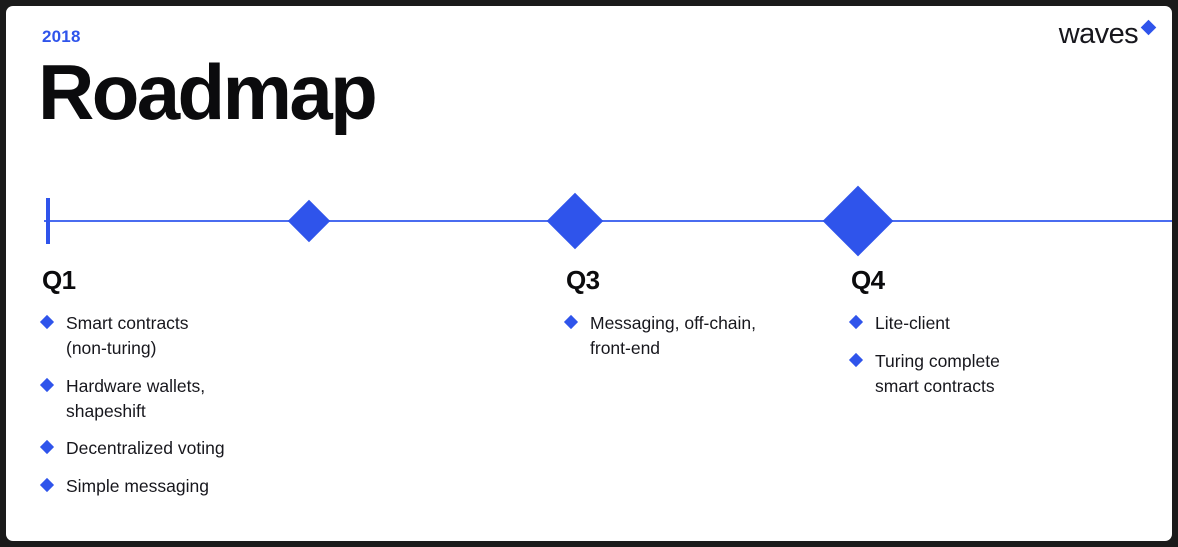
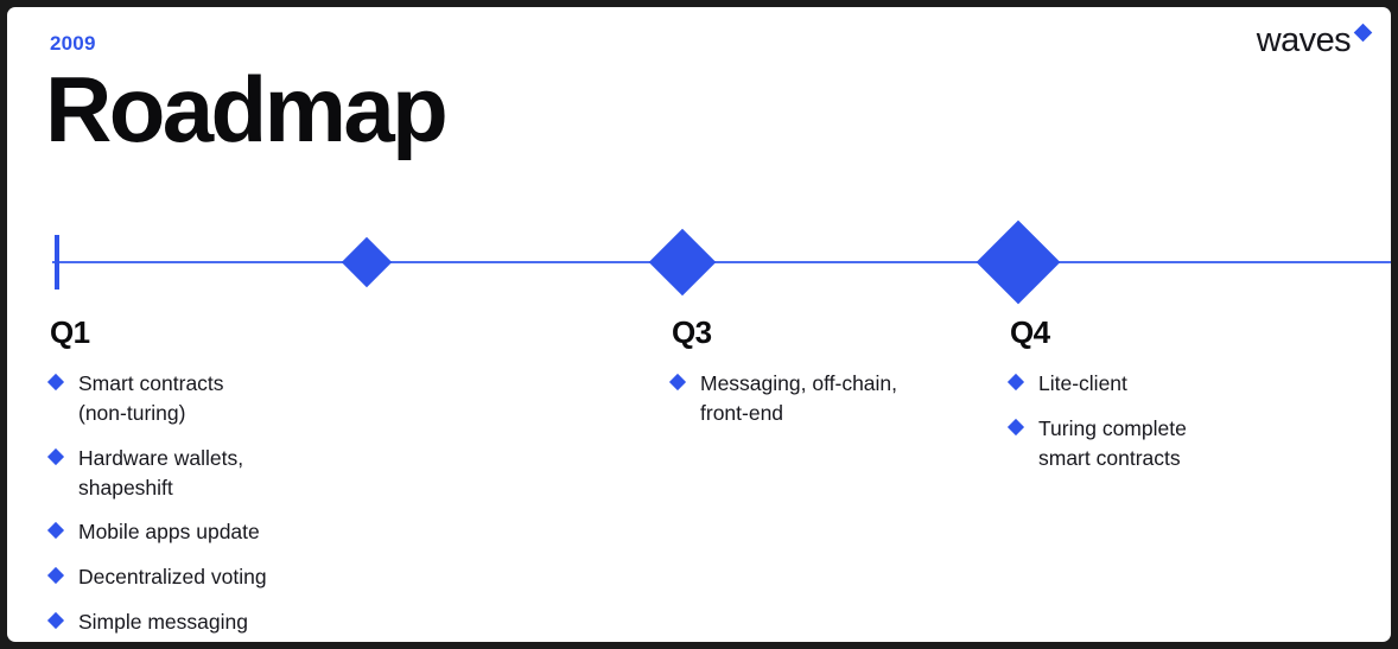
- 2018
+ 2009
  Roadmap
  waves
  Q1
  Smart contracts
  (non-turing)
  Hardware wallets,
  shapeshift
+ Mobile apps update
  Decentralized voting
  Simple messaging
  Q3
  Messaging, off-chain,
  front-end
  Q4
  Lite-client
  Turing complete
  smart contracts
